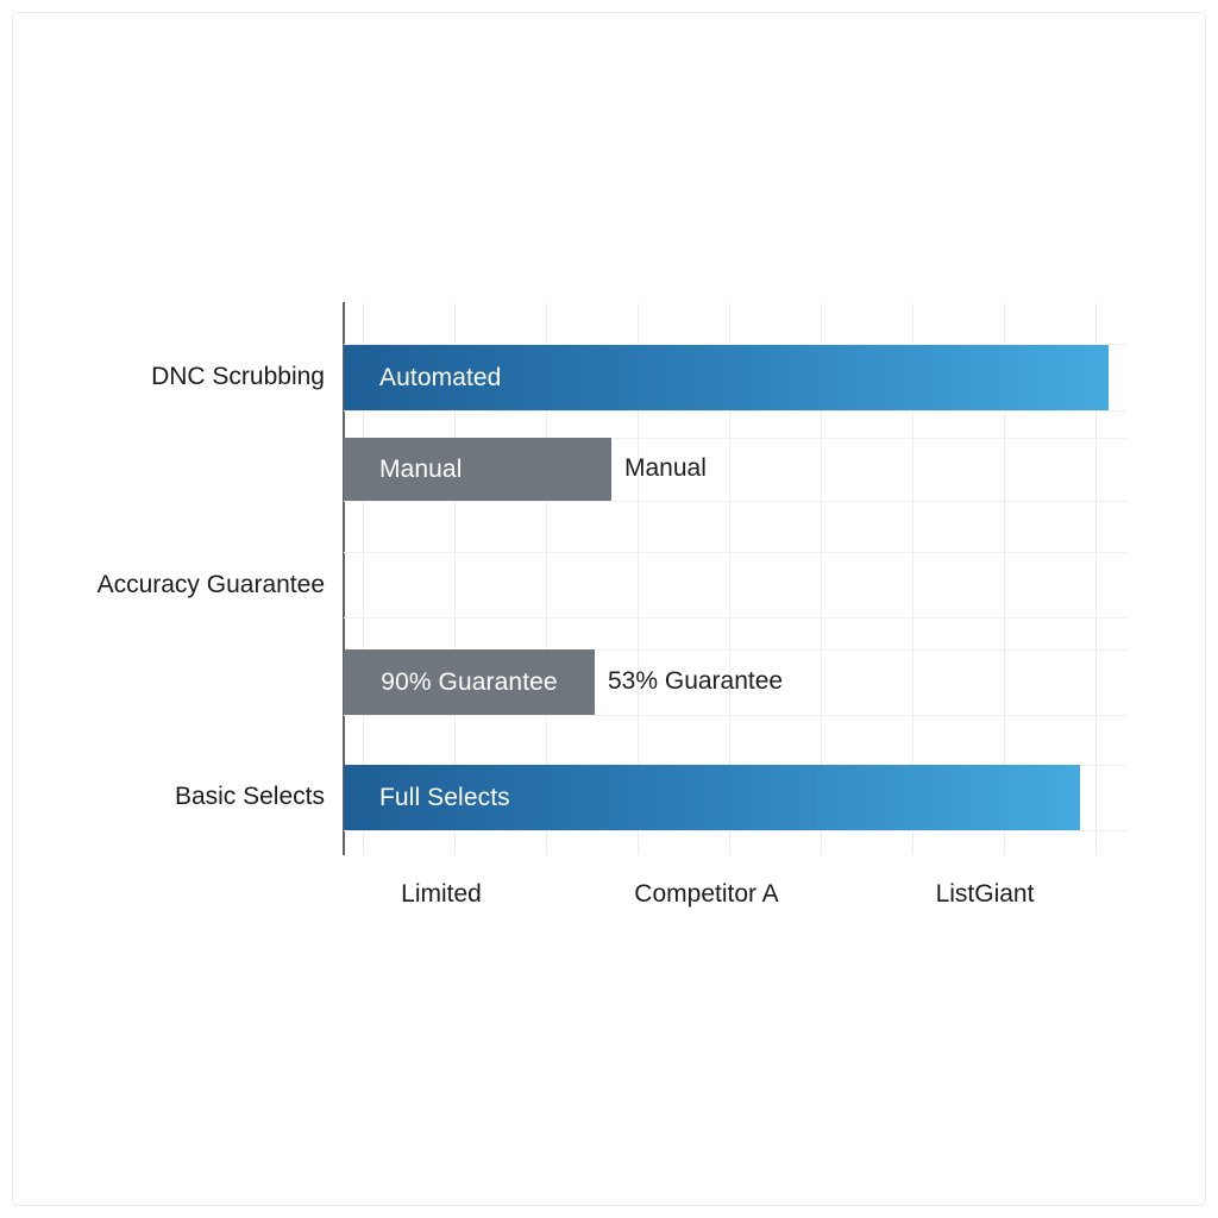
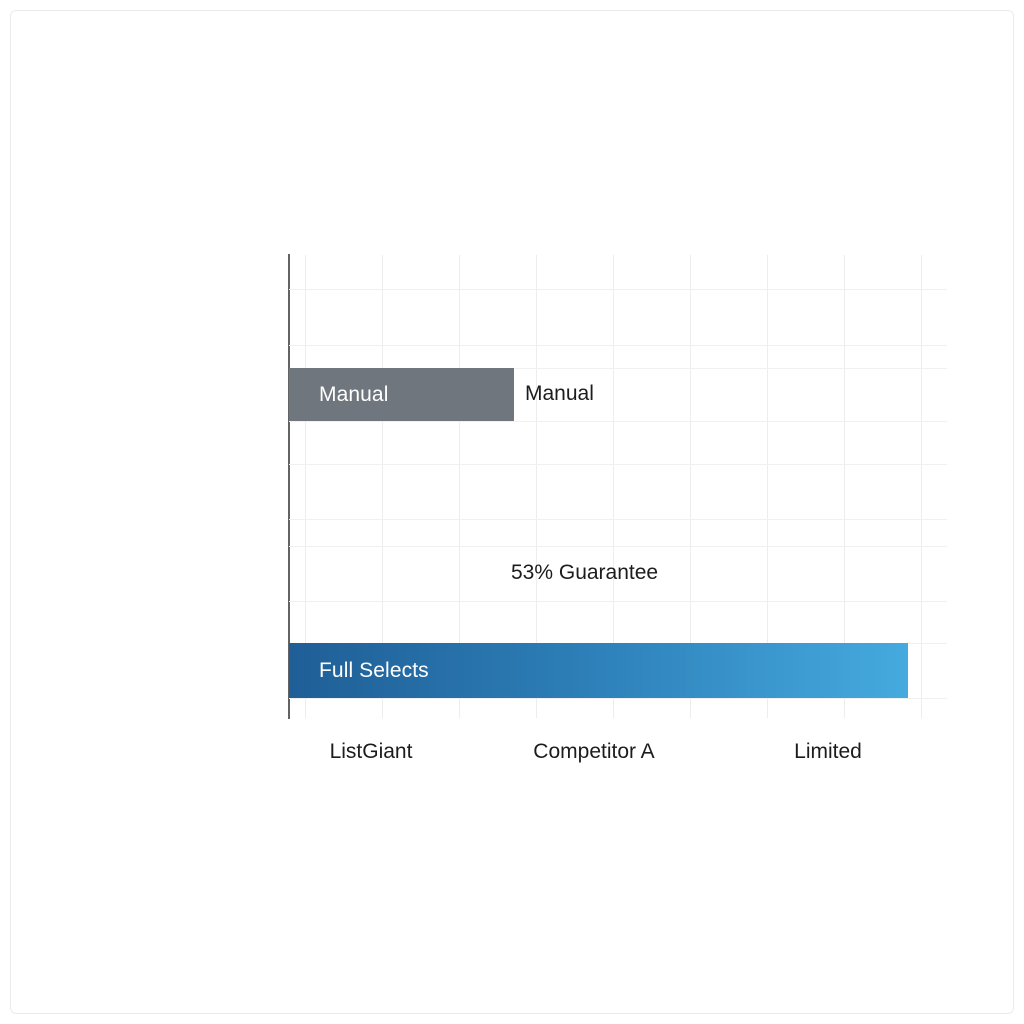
- DNC Scrubbing
- Accuracy Guarantee
- Basic Selects
- Automated
  Manual
  Manual
- 90% Guarantee
  53% Guarantee
  Full Selects
- Limited
+ ListGiant
  Competitor A
- ListGiant
+ Limited
